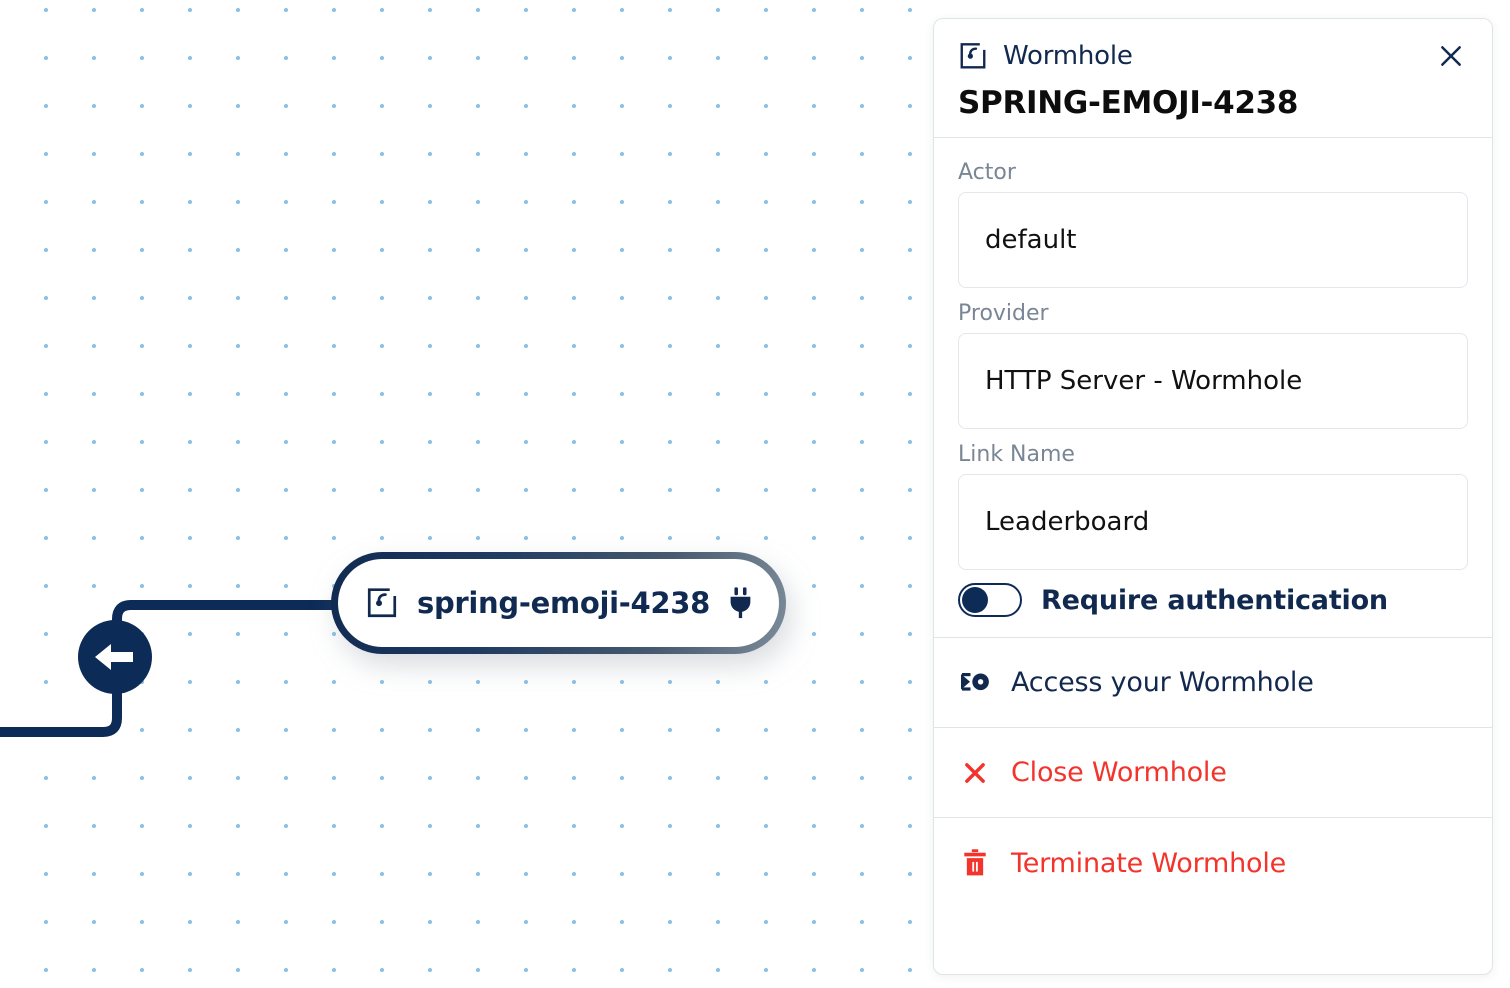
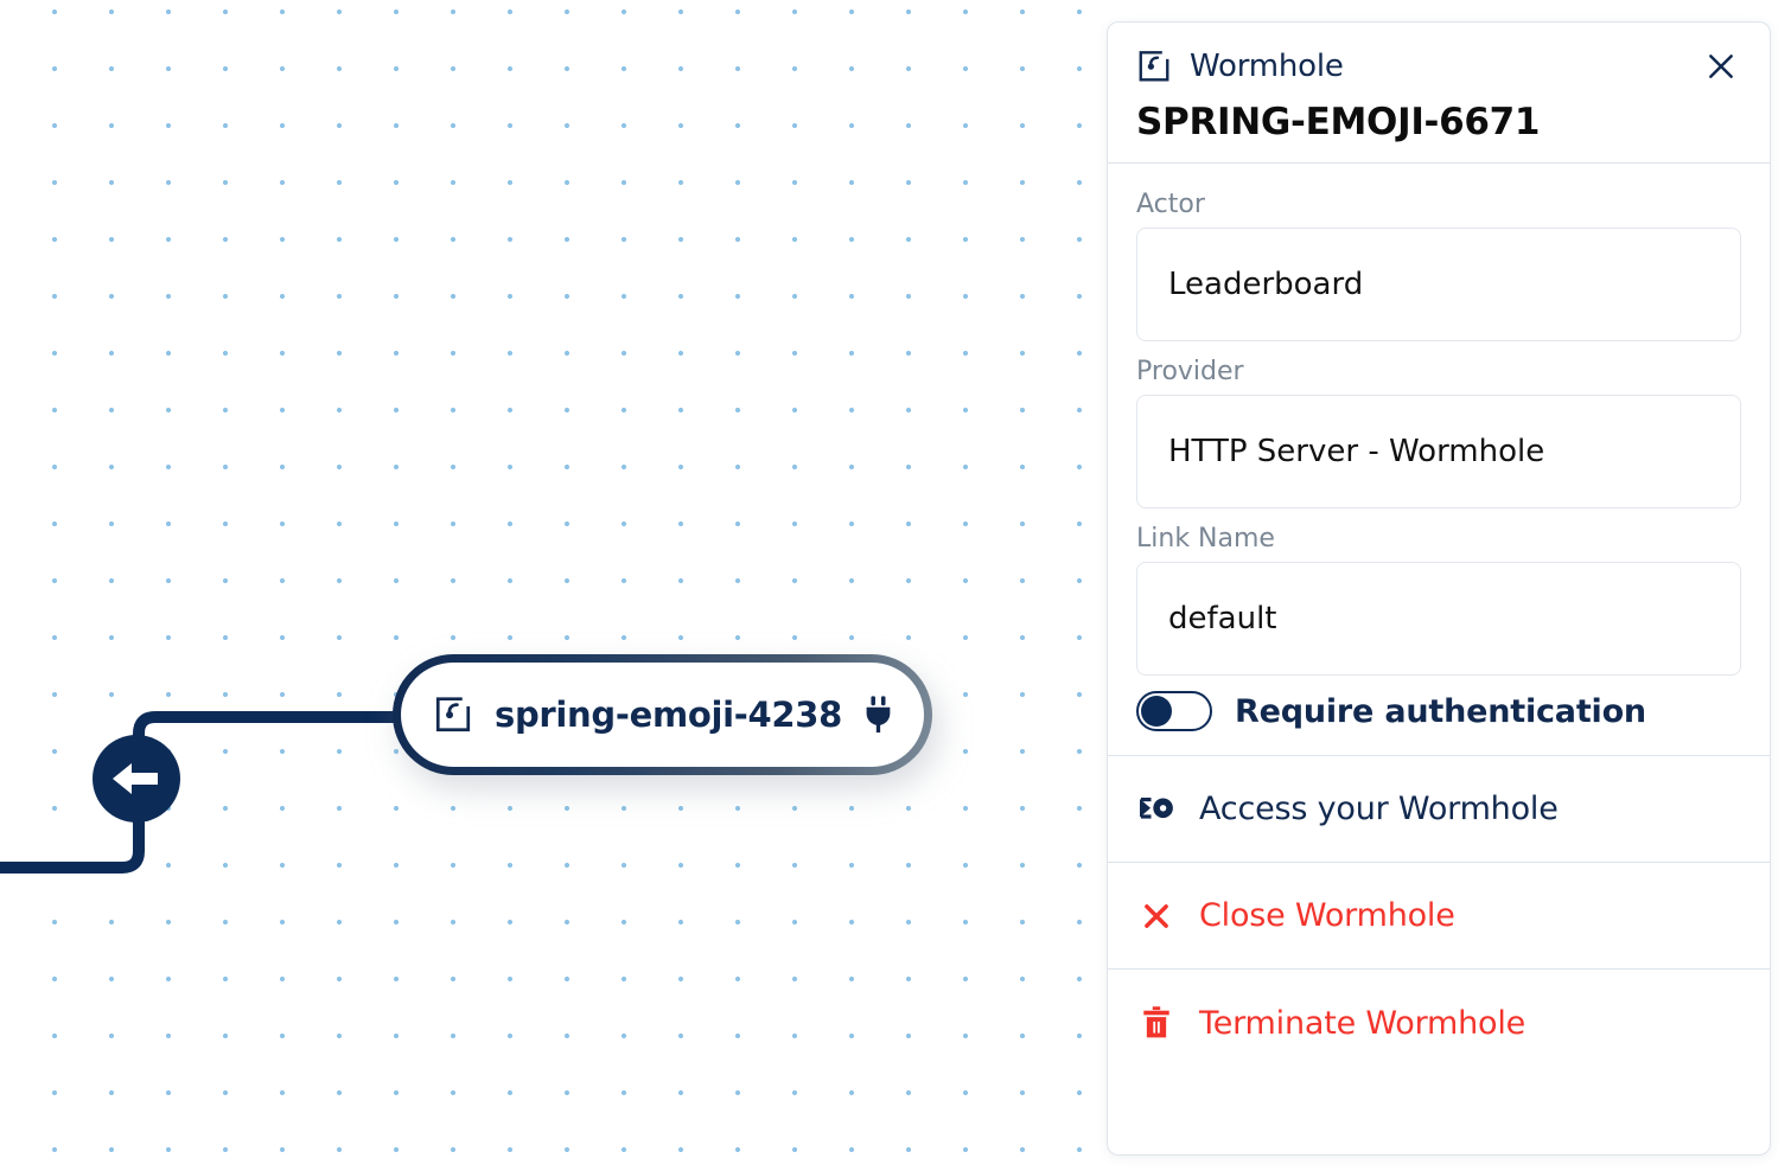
  spring-emoji-4238
  Wormhole
- SPRING-EMOJI-4238
+ SPRING-EMOJI-6671
  Actor
- default
+ Leaderboard
  Provider
  HTTP Server - Wormhole
  Link Name
- Leaderboard
+ default
  Require authentication
  Access your Wormhole
  Close Wormhole
  Terminate Wormhole
